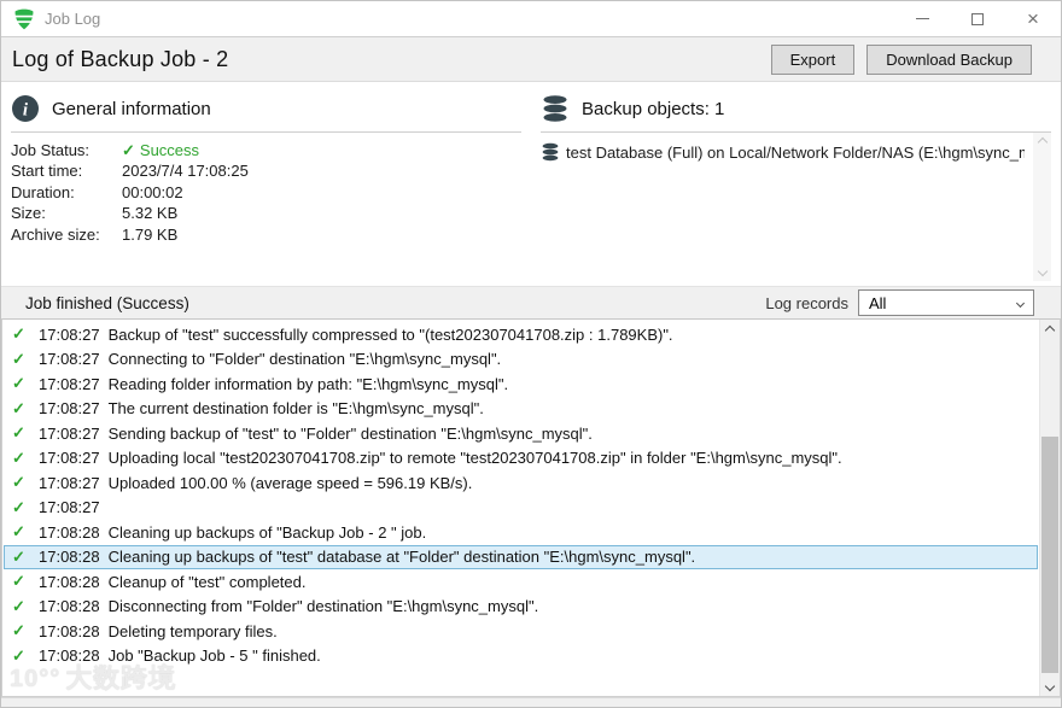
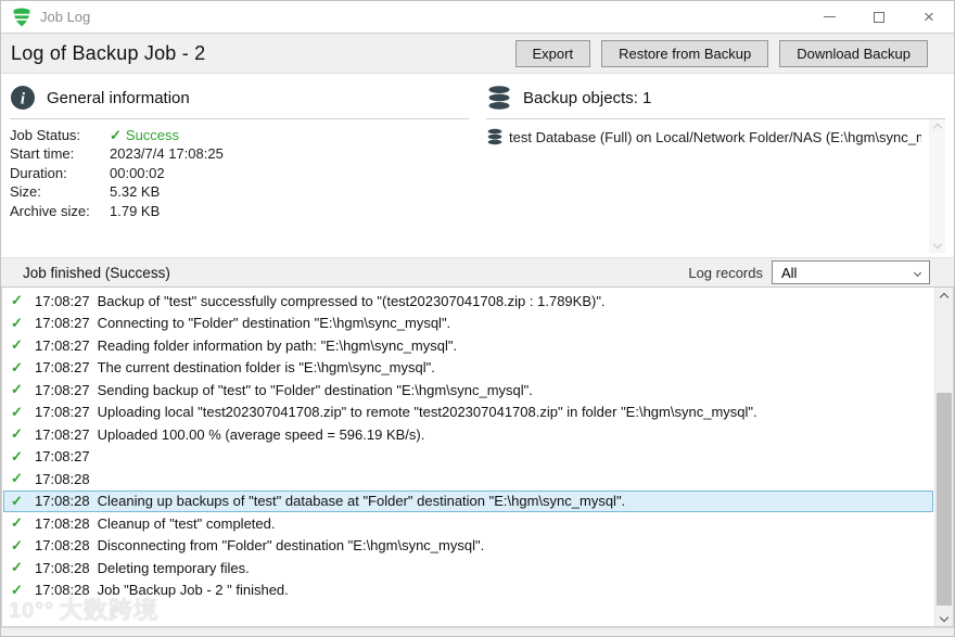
  Job Log
  ×
  Log of Backup Job - 2
  Export
+ Restore from Backup
  Download Backup
  i
  General information
  Job Status:
  ✓ Success
  Start time:
  2023/7/4 17:08:25
  Duration:
  00:00:02
  Size:
  5.32 KB
  Archive size:
  1.79 KB
  Backup objects: 1
  test Database (Full) on Local/Network Folder/NAS (E:\hgm\sync_
  Job finished (Success)
  Log records
  All
  ✓
  17:08:27
  Backup of "test" successfully compressed to "(test202307041708.zip : 1.789KB)".
  ✓
  17:08:27
  Connecting to "Folder" destination "E:\hgm\sync_mysql".
  ✓
  17:08:27
  Reading folder information by path: "E:\hgm\sync_mysql".
  ✓
  17:08:27
  The current destination folder is "E:\hgm\sync_mysql".
  ✓
  17:08:27
  Sending backup of "test" to "Folder" destination "E:\hgm\sync_mysql".
  ✓
  17:08:27
  Uploading local "test202307041708.zip" to remote "test202307041708.zip" in folder "E:\hgm\sync_mysql".
  ✓
  17:08:27
  Uploaded 100.00 % (average speed = 596.19 KB/s).
  ✓
  17:08:27
  ✓
  17:08:28
- Cleaning up backups of "Backup Job - 2 " job.
  ✓
  17:08:28
  Cleaning up backups of "test" database at "Folder" destination "E:\hgm\sync_mysql".
  ✓
  17:08:28
  Cleanup of "test" completed.
  ✓
  17:08:28
  Disconnecting from "Folder" destination "E:\hgm\sync_mysql".
  ✓
  17:08:28
  Deleting temporary files.
  ✓
  17:08:28
- Job "Backup Job - 5 " finished.
+ Job "Backup Job - 2 " finished.
